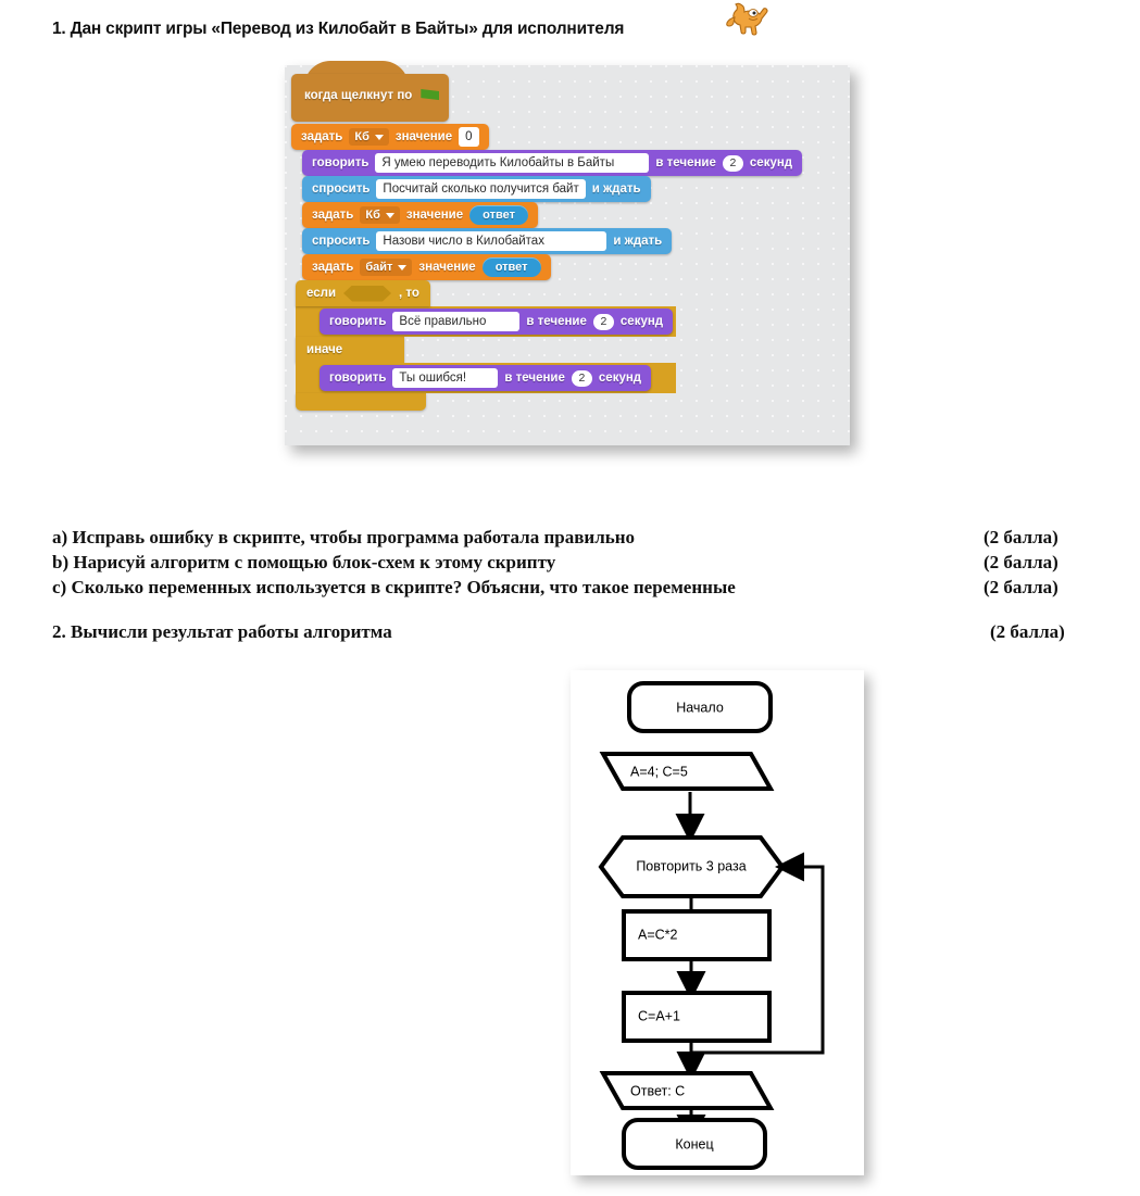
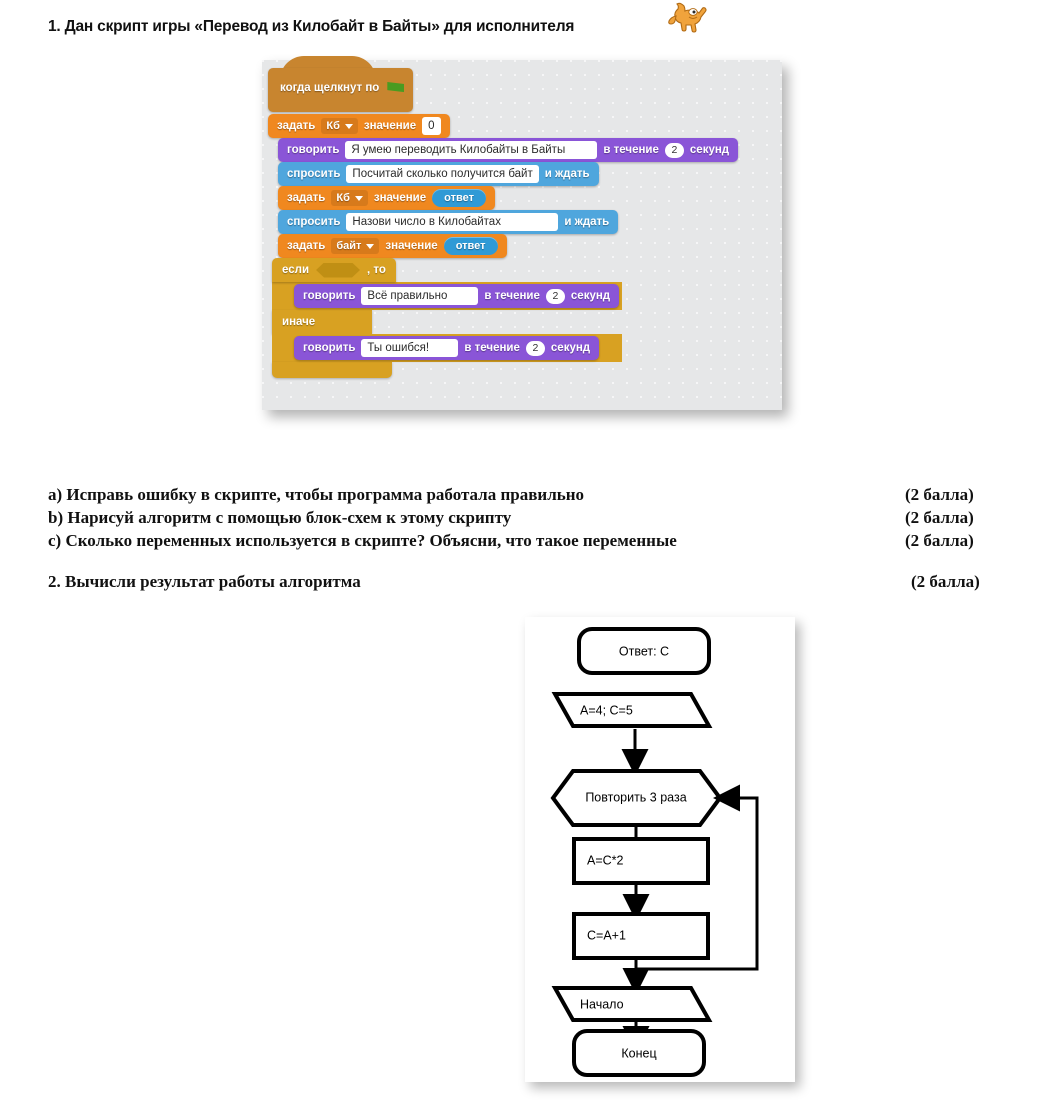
  1. Дан скрипт игры «Перевод из Килобайт в Байты» для исполнителя
  когда щелкнут по
  задать
  Кб
  значение
  0
  говорить
  Я умею переводить Килобайты в Байты
  в течение
  2
  секунд
  спросить
  Посчитай сколько получится байт
  и ждать
  задать
  Кб
  значение
  ответ
  спросить
  Назови число в Килобайтах
  и ждать
  задать
  байт
  значение
  ответ
  если
  , то
  говорить
  Всё правильно
  в течение
  2
  секунд
  иначе
  говорить
  Ты ошибся!
  в течение
  2
  секунд
  a) Исправь ошибку в скрипте, чтобы программа работала правильно
  (2 балла)
  b) Нарисуй алгоритм с помощью блок-схем к этому скрипту
  (2 балла)
  c) Сколько переменных используется в скрипте? Объясни, что такое переменные
  (2 балла)
  2. Вычисли результат работы алгоритма
  (2 балла)
- Начало
+ Ответ: С
  A=4; C=5
  Повторить 3 раза
  A=C*2
  C=A+1
- Ответ: С
+ Начало
  Конец
